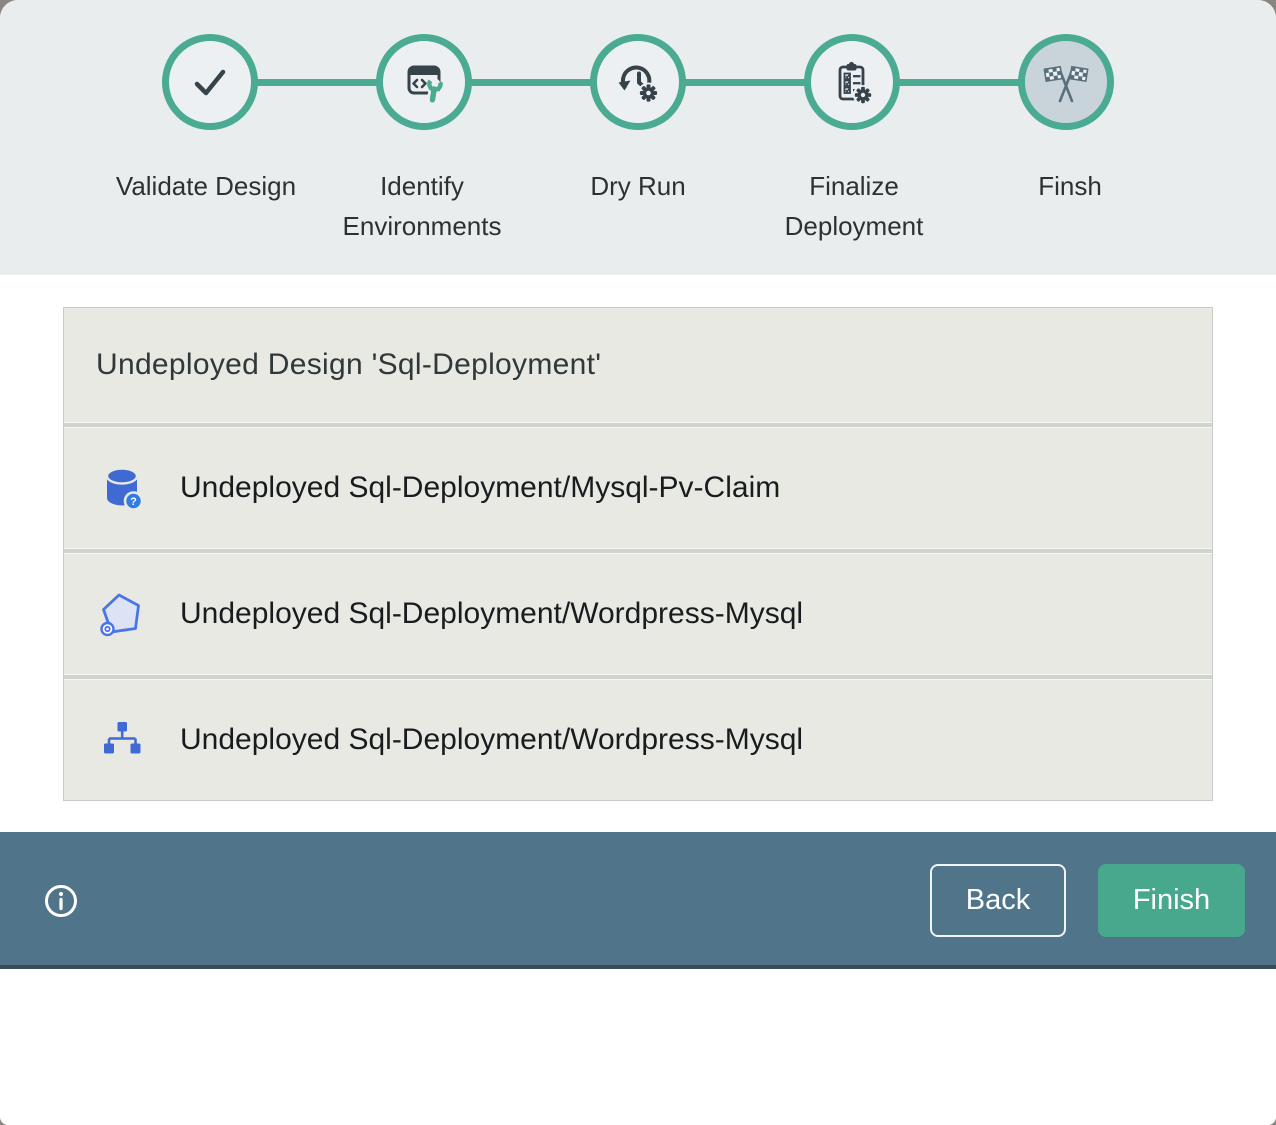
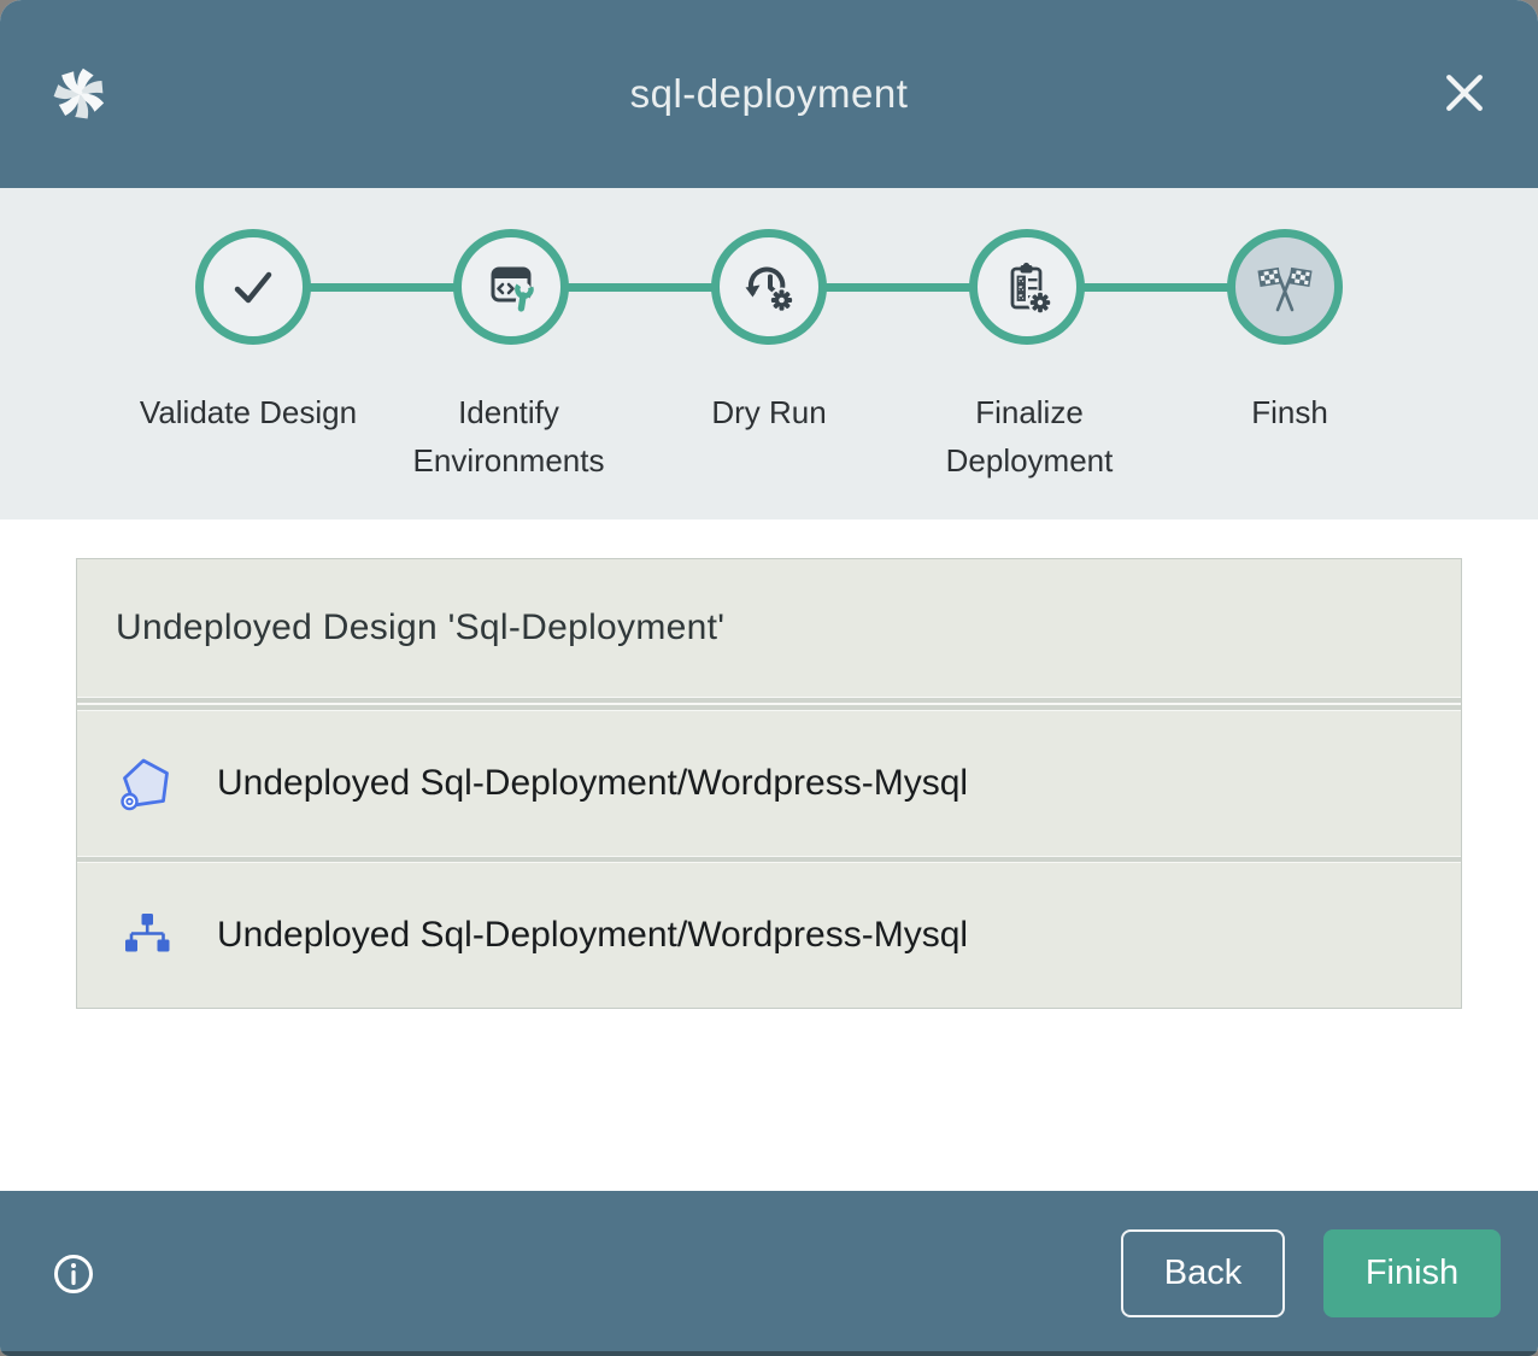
+ sql-deployment
  Validate Design
  Identify Environments
  Dry Run
  Finalize Deployment
  Finsh
  Undeployed Design 'Sql-Deployment'
- ?
- Undeployed Sql-Deployment/Mysql-Pv-Claim
  Undeployed Sql-Deployment/Wordpress-Mysql
  Undeployed Sql-Deployment/Wordpress-Mysql
  Back
  Finish
